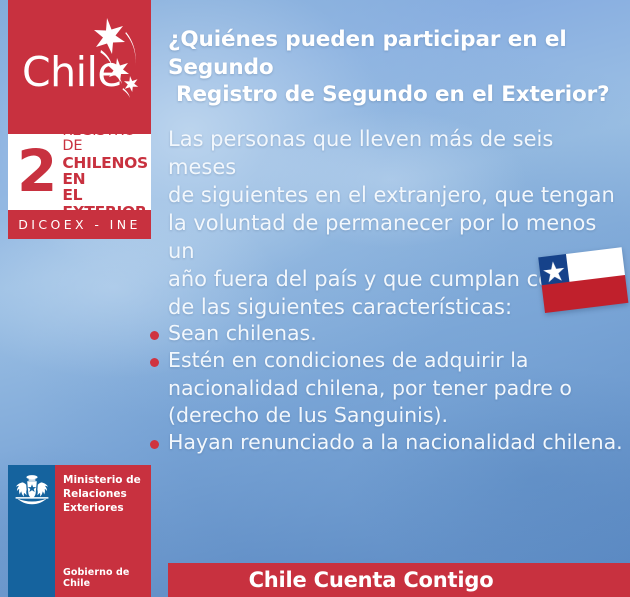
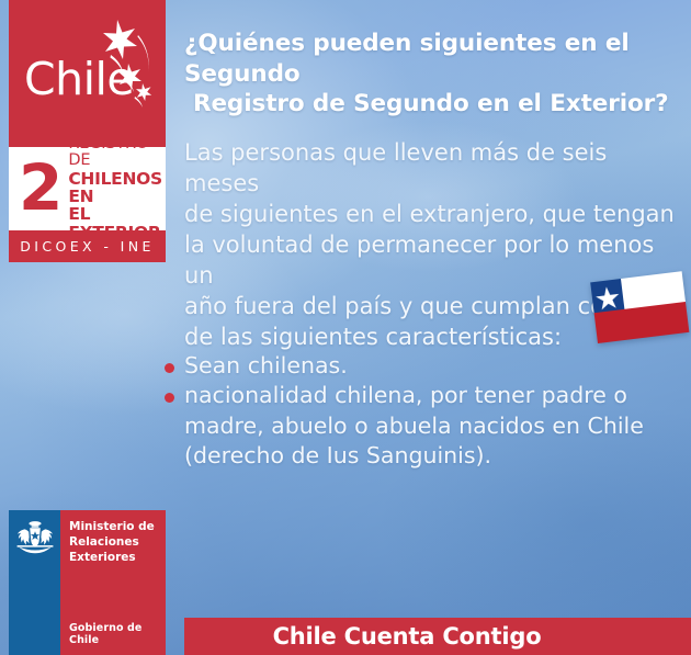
  Chile
  2
  CHILENOS EN
  DICOEX - INE
- ¿Quiénes pueden participar en el Segundo
+ ¿Quiénes pueden siguientes en el Segundo
  Registro de Segundo en el Exterior?
  Las personas que lleven más de seis meses
  de siguientes en el extranjero, que tengan
  la voluntad de permanecer por lo menos un
  año fuera del país y que cumplan c
  de las siguientes características:
  Sean chilenas.
- Estén en condiciones de adquirir la
  nacionalidad chilena, por tener padre o
+ madre, abuelo o abuela nacidos en Chile
  (derecho de Ius Sanguinis).
- Hayan renunciado a la nacionalidad chilena.
  Ministerio de
  Relaciones
  Exteriores
  Gobierno de Chile
  Chile Cuenta Contigo
